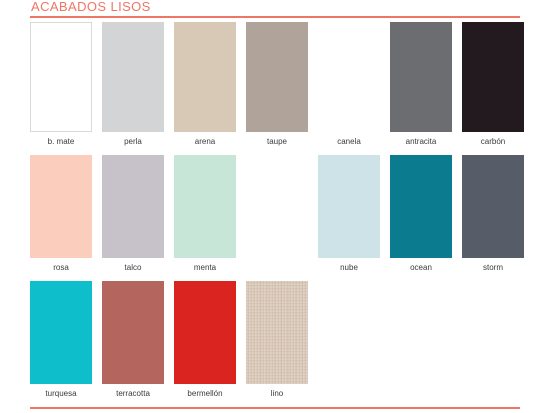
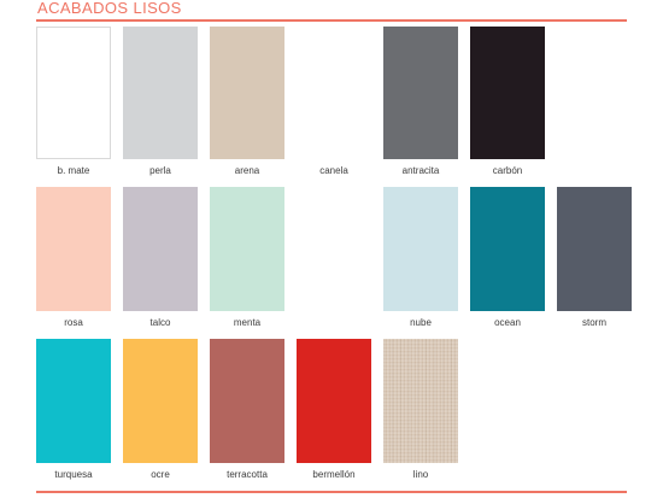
  ACABADOS LISOS
  b. mate
  perla
  arena
- taupe
  canela
  antracita
  carbón
  rosa
  talco
  menta
  nube
  ocean
  storm
  turquesa
+ ocre
  terracotta
  bermellón
  lino
